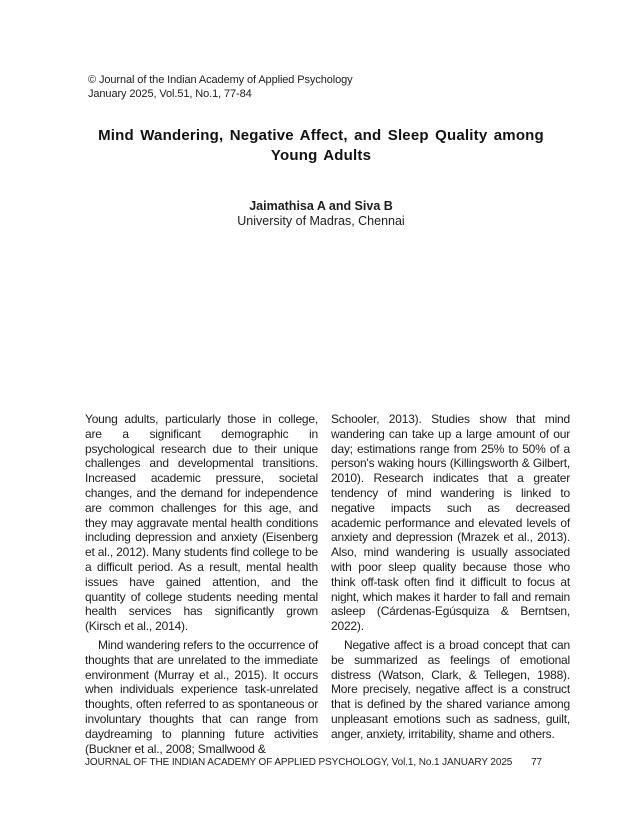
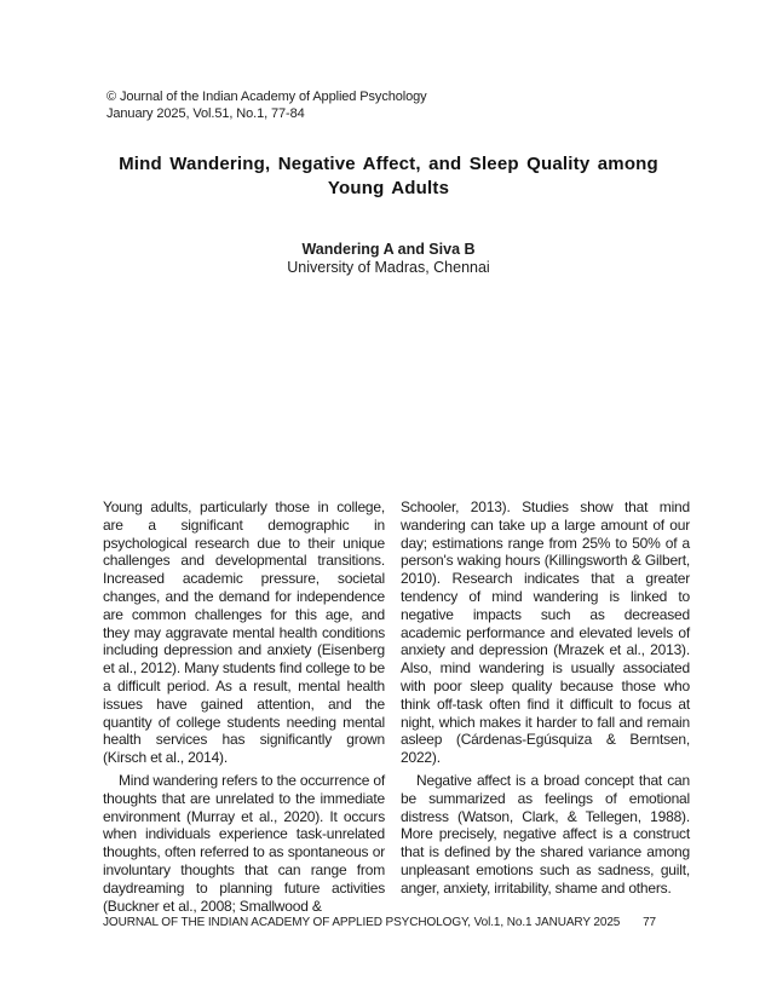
  © Journal of the Indian Academy of Applied Psychology
  January 2025, Vol.51, No.1, 77-84
  Mind Wandering, Negative Affect, and Sleep Quality among
  Young Adults
- Jaimathisa A and Siva B
+ Wandering A and Siva B
  University of Madras, Chennai
  Young adults, particularly those in college, are a significant demographic in psychological research due to their unique challenges and developmental transitions. Increased academic pressure, societal changes, and the demand for independence are common challenges for this age, and they may aggravate mental health conditions including depression and anxiety (Eisenberg et al., 2012). Many students find college to be a difficult period. As a result, mental health issues have gained attention, and the quantity of college students needing mental health services has significantly grown (Kirsch et al., 2014).
- Mind wandering refers to the occurrence of thoughts that are unrelated to the immediate environment (Murray et al., 2015). It occurs when individuals experience task-unrelated thoughts, often referred to as spontaneous or involuntary thoughts that can range from daydreaming to planning future activities (Buckner et al., 2008; Smallwood &
+ Mind wandering refers to the occurrence of thoughts that are unrelated to the immediate environment (Murray et al., 2020). It occurs when individuals experience task-unrelated thoughts, often referred to as spontaneous or involuntary thoughts that can range from daydreaming to planning future activities (Buckner et al., 2008; Smallwood &
  Schooler, 2013). Studies show that mind wandering can take up a large amount of our day; estimations range from 25% to 50% of a person's waking hours (Killingsworth & Gilbert, 2010). Research indicates that a greater tendency of mind wandering is linked to negative impacts such as decreased academic performance and elevated levels of anxiety and depression (Mrazek et al., 2013). Also, mind wandering is usually associated with poor sleep quality because those who think off-task often find it difficult to focus at night, which makes it harder to fall and remain asleep (Cárdenas-Egúsquiza & Berntsen, 2022).
  Negative affect is a broad concept that can be summarized as feelings of emotional distress (Watson, Clark, & Tellegen, 1988). More precisely, negative affect is a construct that is defined by the shared variance among unpleasant emotions such as sadness, guilt, anger, anxiety, irritability, shame and others.
  JOURNAL OF THE INDIAN ACADEMY OF APPLIED PSYCHOLOGY, Vol.1, No.1 JANUARY 2025
  77
